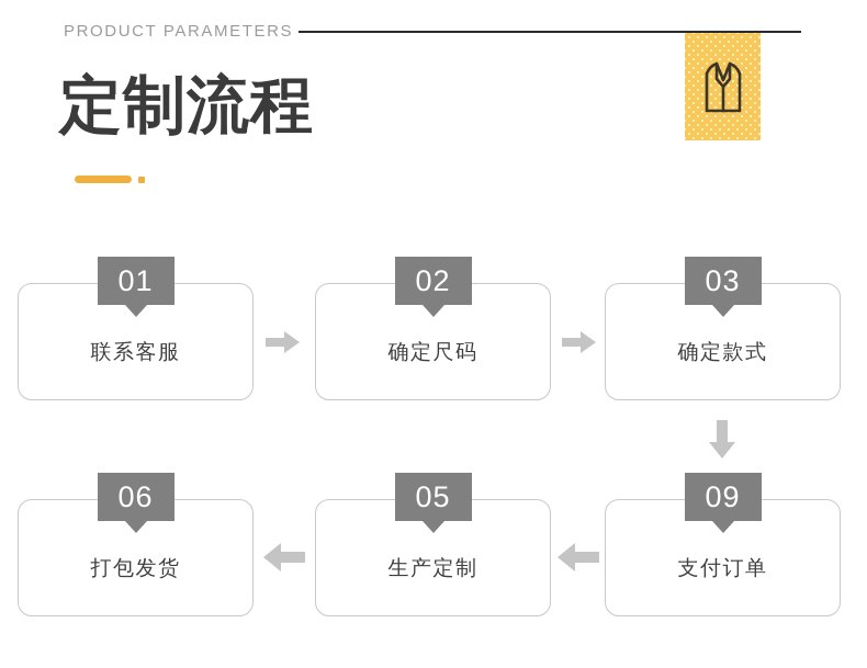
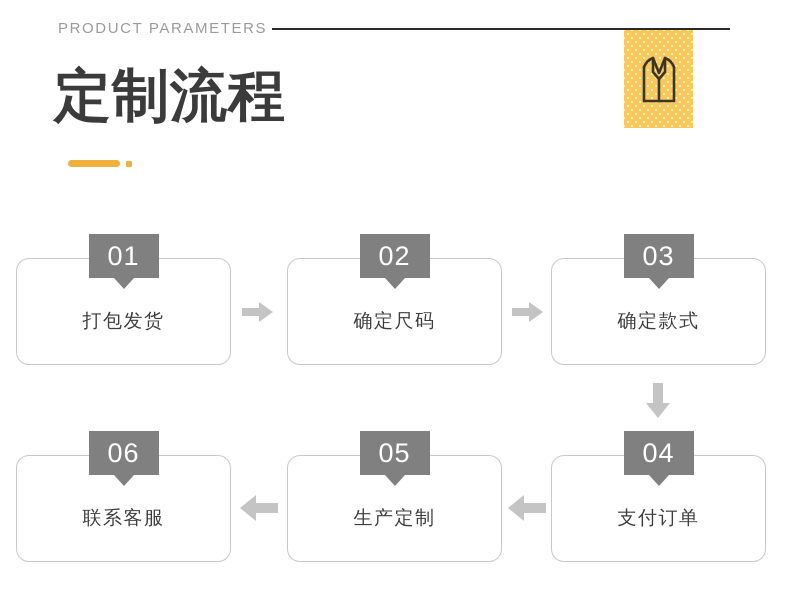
  PRODUCT PARAMETERS
  定制流程
  01
- 联系客服
+ 打包发货
  02
  确定尺码
  03
  确定款式
- 09
+ 04
  支付订单
  05
  生产定制
  06
- 打包发货
+ 联系客服
